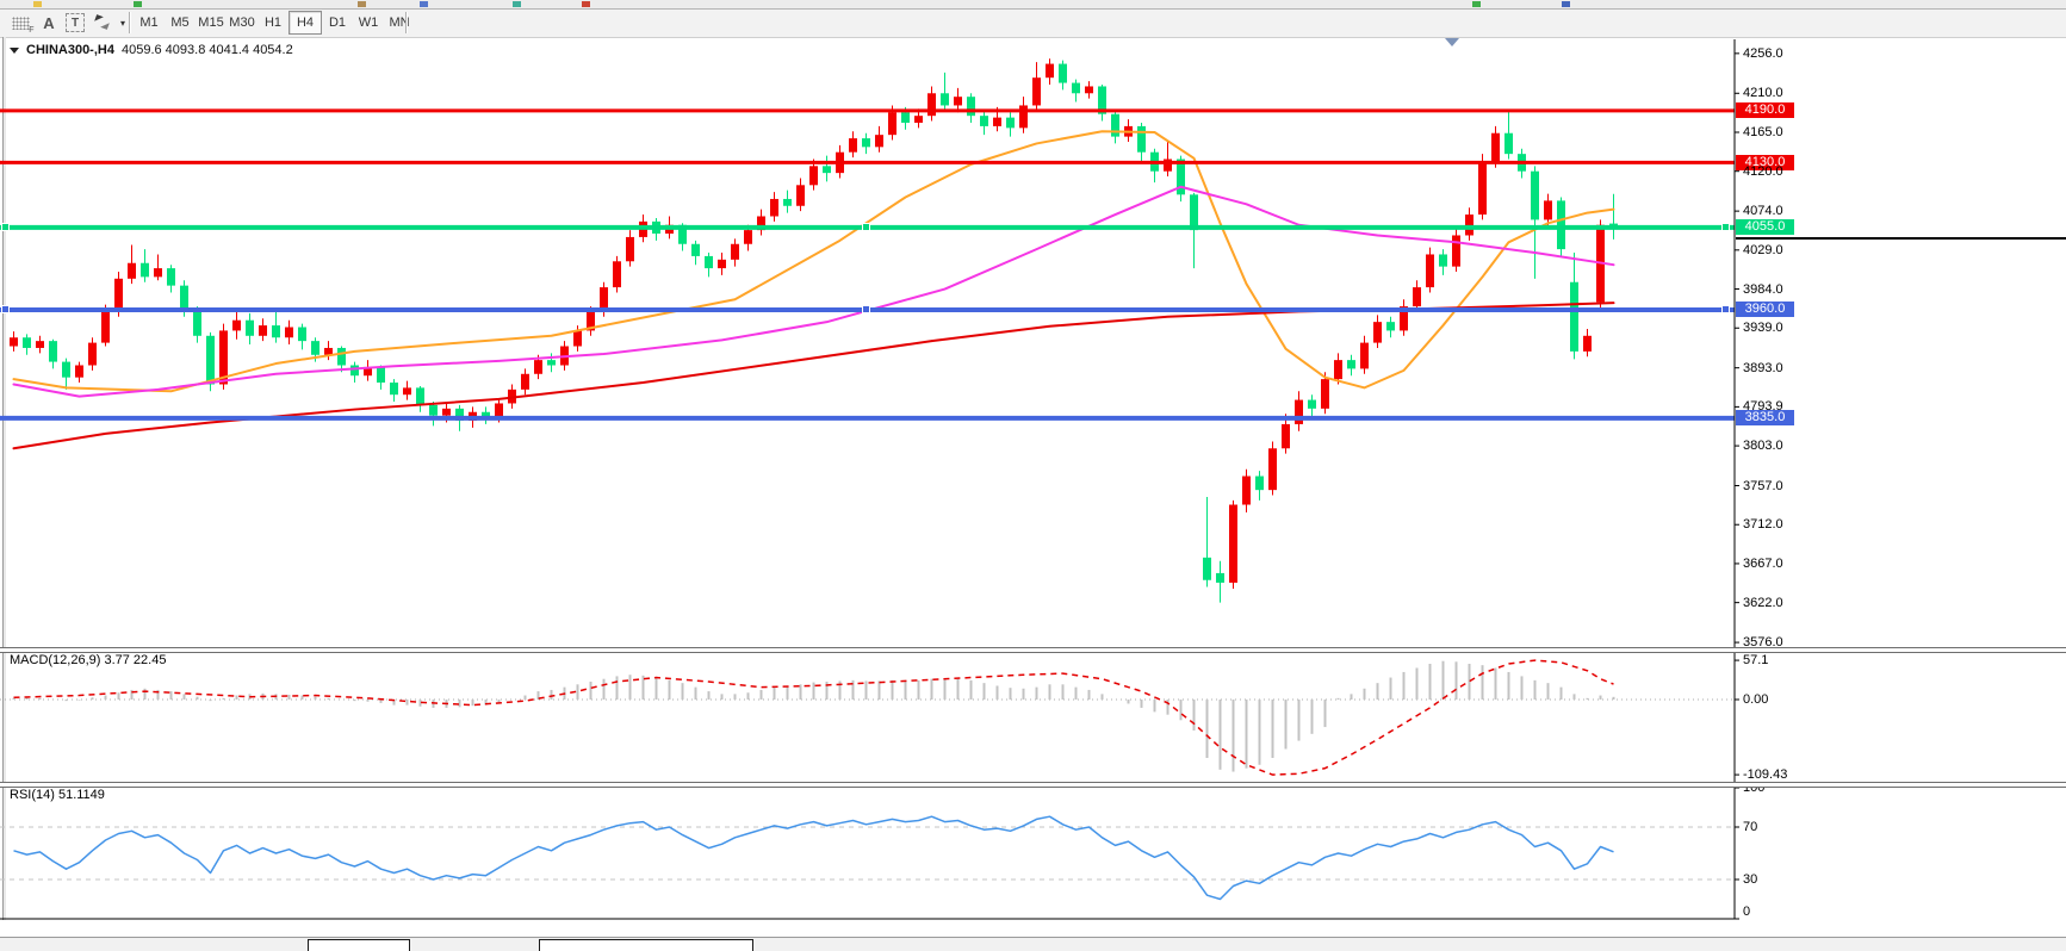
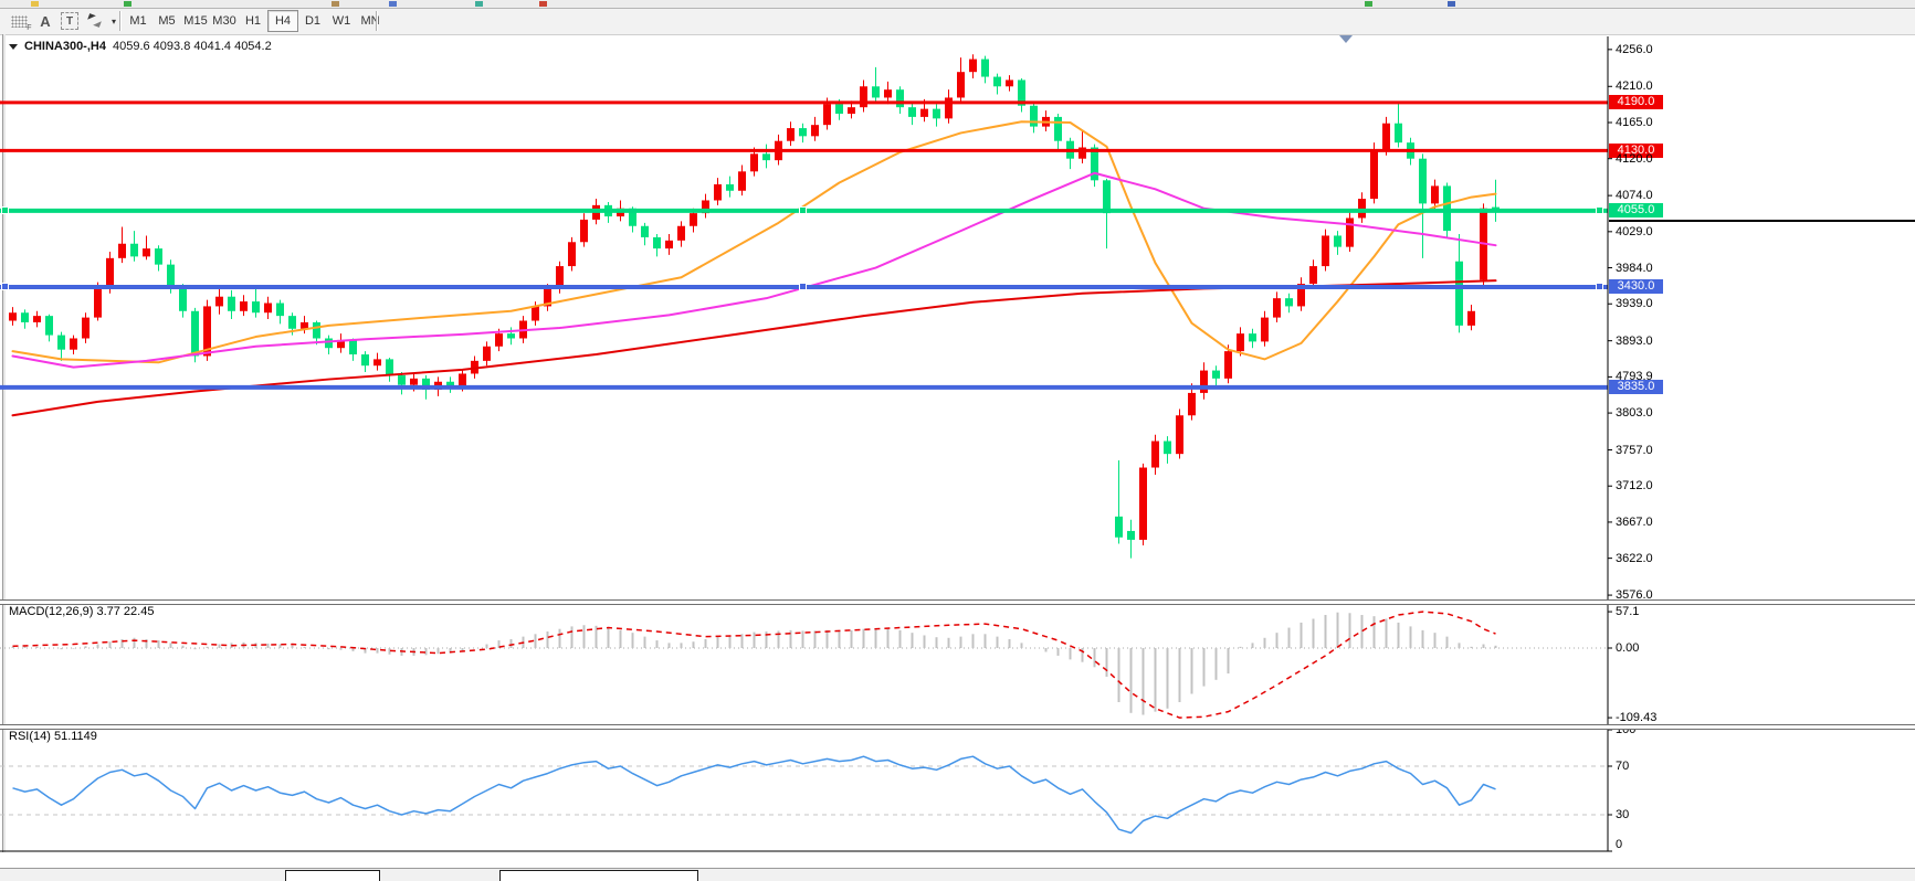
  A
  T
  ▾
  M1
  M5
  M15
  M30
  H1
  H4
  D1
  W1
  4190.0
  4130.0
  4055.0
- 3960.0
+ 3430.0
  3835.0
  4256.0
  4210.0
  4165.0
  4120.0
  4074.0
  4029.0
  3984.0
  3939.0
  3893.0
  4793.9
  3803.0
  3757.0
  3712.0
  3667.0
  3622.0
  3576.0
  57.1
  0.00
  -109.43
  100
  70
  30
  0
  CHINA300-,H4
  4059.6 4093.8 4041.4 4054.2
  MACD(12,26,9) 3.77 22.45
  RSI(14) 51.1149
